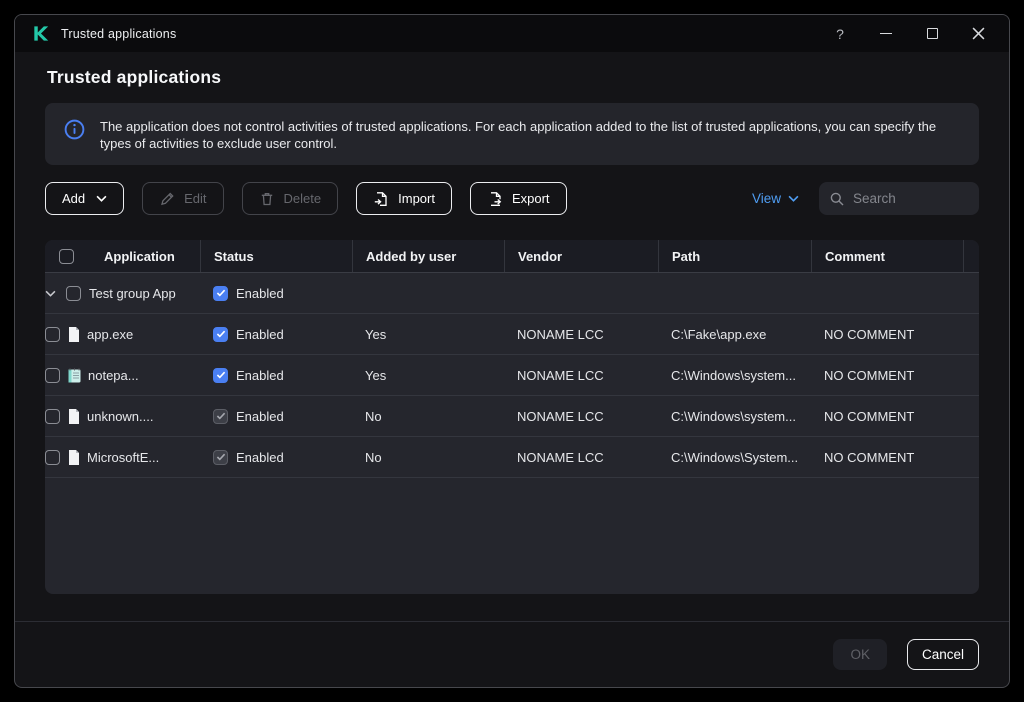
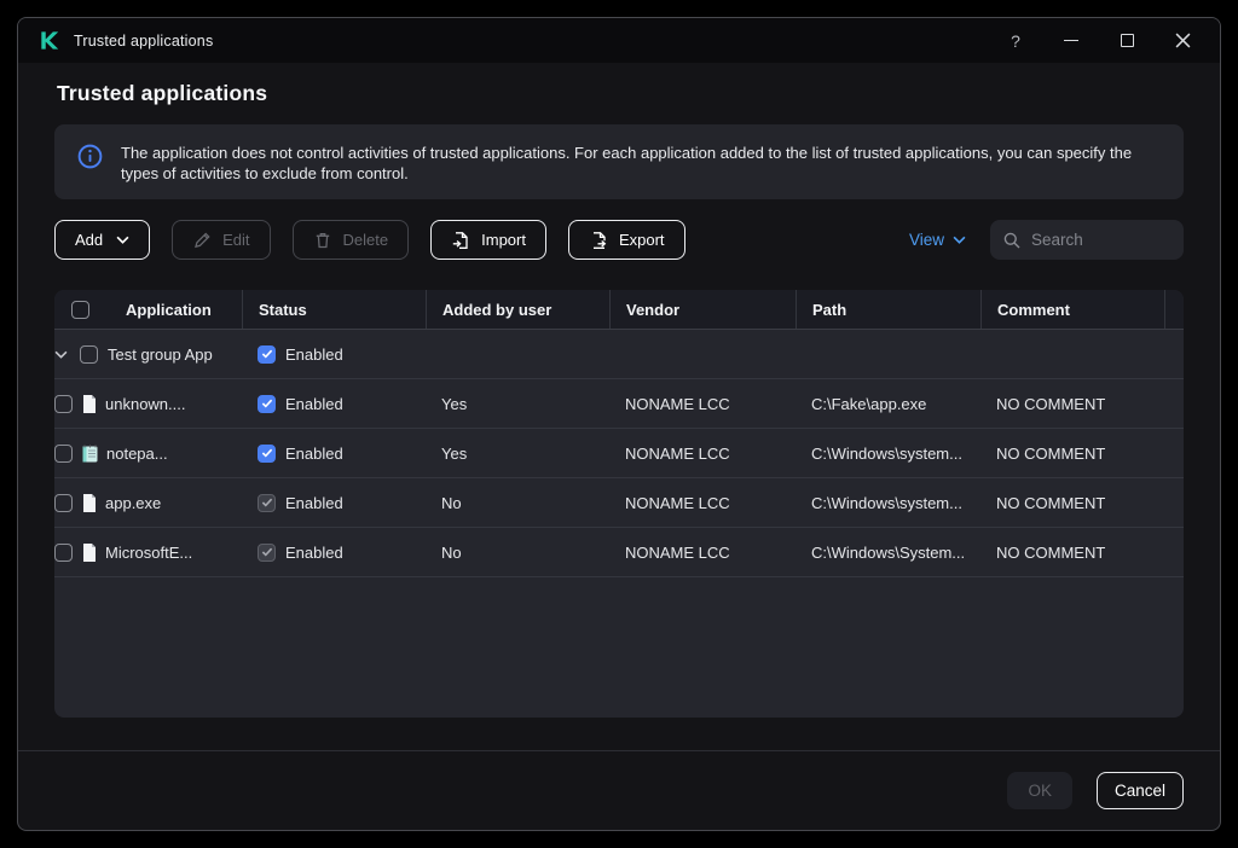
  Trusted applications
  ?
  Trusted applications
- The application does not control activities of trusted applications. For each application added to the list of trusted applications, you can specify the types of activities to exclude user control.
+ The application does not control activities of trusted applications. For each application added to the list of trusted applications, you can specify the types of activities to exclude from control.
  Add
  Edit
  Delete
  Import
  Export
  View
  Search
  Application
  Status
  Added by user
  Vendor
  Path
  Comment
  Test group App
  Enabled
- app.exe
+ unknown....
  Enabled
  Yes
  NONAME LCC
  C:\Fake\app.exe
  NO COMMENT
  notepa...
  Enabled
  Yes
  NONAME LCC
  C:\Windows\system...
  NO COMMENT
- unknown....
+ app.exe
  Enabled
  No
  NONAME LCC
  C:\Windows\system...
  NO COMMENT
  MicrosoftE...
  Enabled
  No
  NONAME LCC
  C:\Windows\System...
  NO COMMENT
  OK
  Cancel
